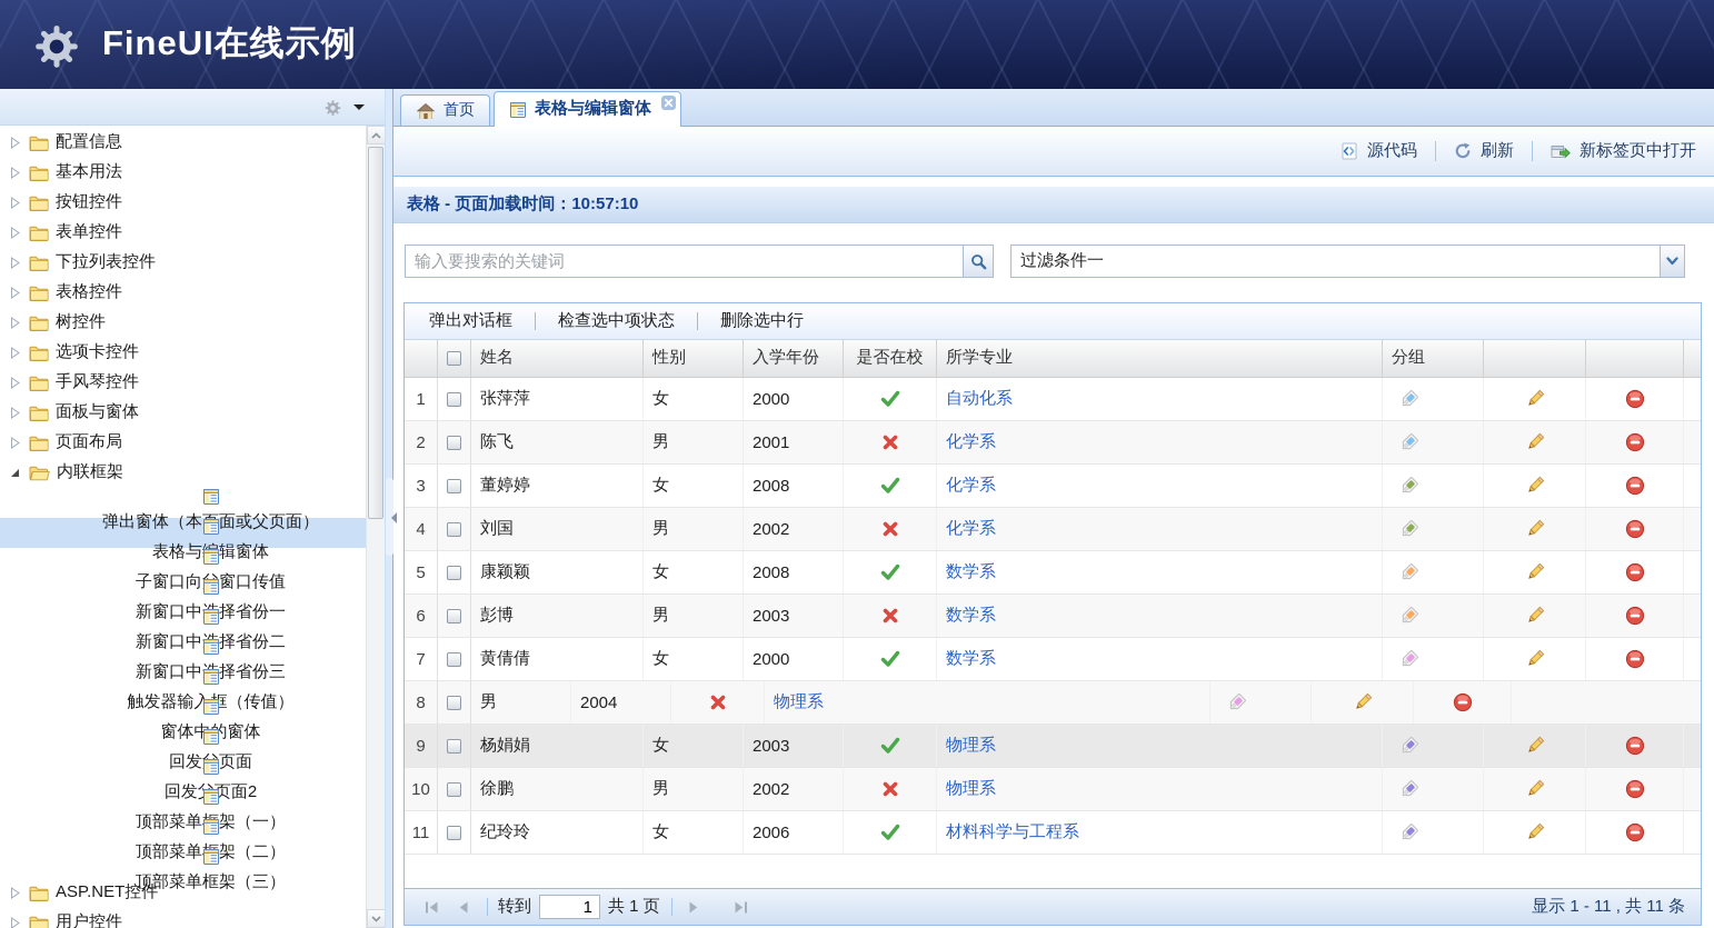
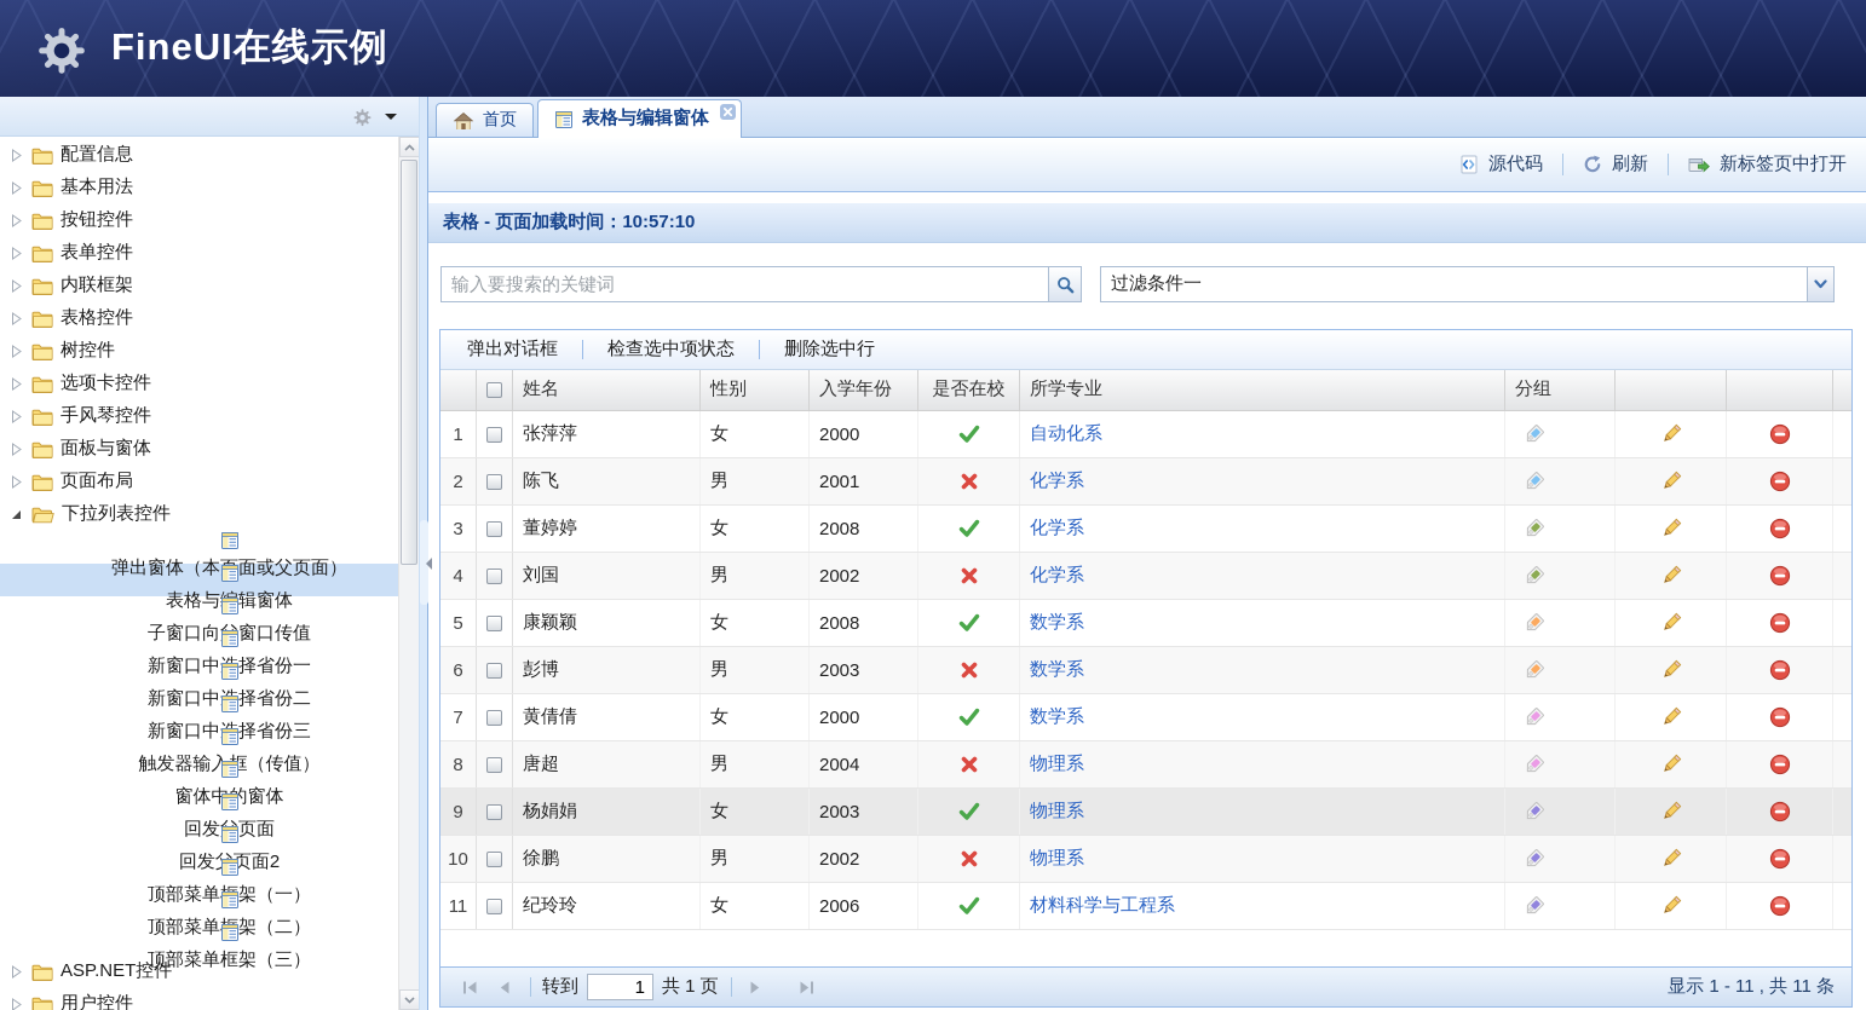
  FineUI在线示例
  配置信息
  基本用法
  按钮控件
  表单控件
- 下拉列表控件
+ 内联框架
  表格控件
  树控件
  选项卡控件
  手风琴控件
  面板与窗体
  页面布局
- 内联框架
+ 下拉列表控件
  弹出窗体（本面或父页面）
  表格与辑窗体
  子窗口向窗口传值
  新窗口中择省份一
  新窗口中择省份二
  新窗口中择省份三
  触发器输入框（传值）
  窗体中的窗体
  回发页面
  回发页面2
  顶部菜单架（一）
  顶部菜单架（二）
  顶部菜单框架（三）
  ASP.NET控件
  用户控件
  首页
  表格与编辑窗体
  源代码
  刷新
  新标签页中打开
  表格 - 页面加载时间：10:57:10
  输入要搜索的关键词
  过滤条件一
  弹出对话框
  检查选中项状态
  删除选中行
  姓名
  性别
  入学年份
  是否在校
  所学专业
  分组
  1
  张萍萍
  女
  2000
  自动化系
  2
  陈飞
  男
  2001
  化学系
  3
  董婷婷
  女
  2008
  化学系
  4
  刘国
  男
  2002
  化学系
  5
  康颖颖
  女
  2008
  数学系
  6
  彭博
  男
  2003
  数学系
  7
  黄倩倩
  女
  2000
  数学系
  8
+ 唐超
  男
  2004
  物理系
  9
  杨娟娟
  女
  2003
  物理系
  10
  徐鹏
  男
  2002
  物理系
  11
  纪玲玲
  女
  2006
  材料科学与工程系
  转到
  1
  共 1 页
  显示 1 - 11 , 共 11 条
